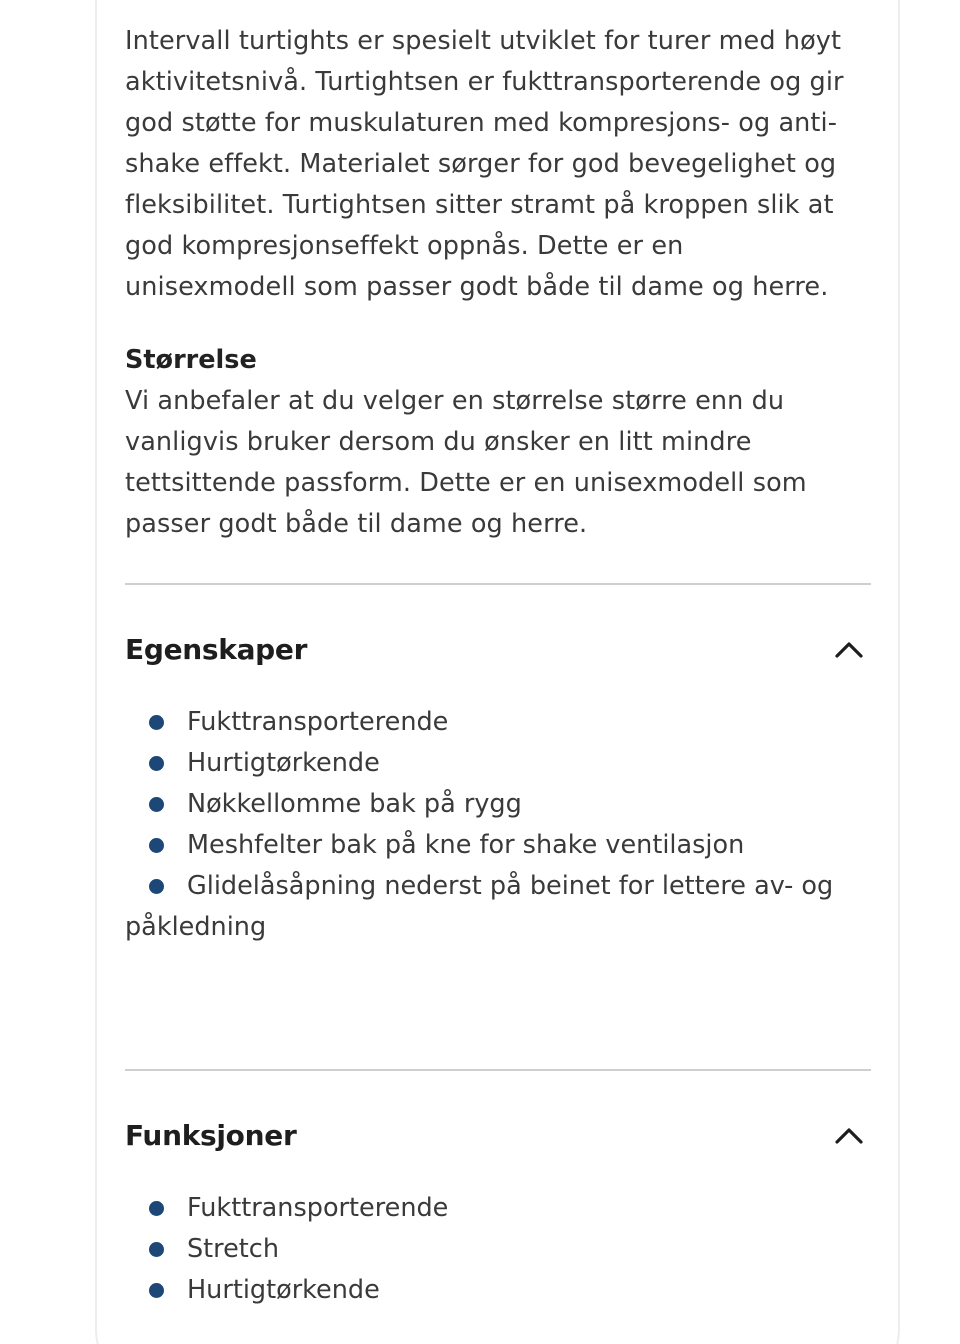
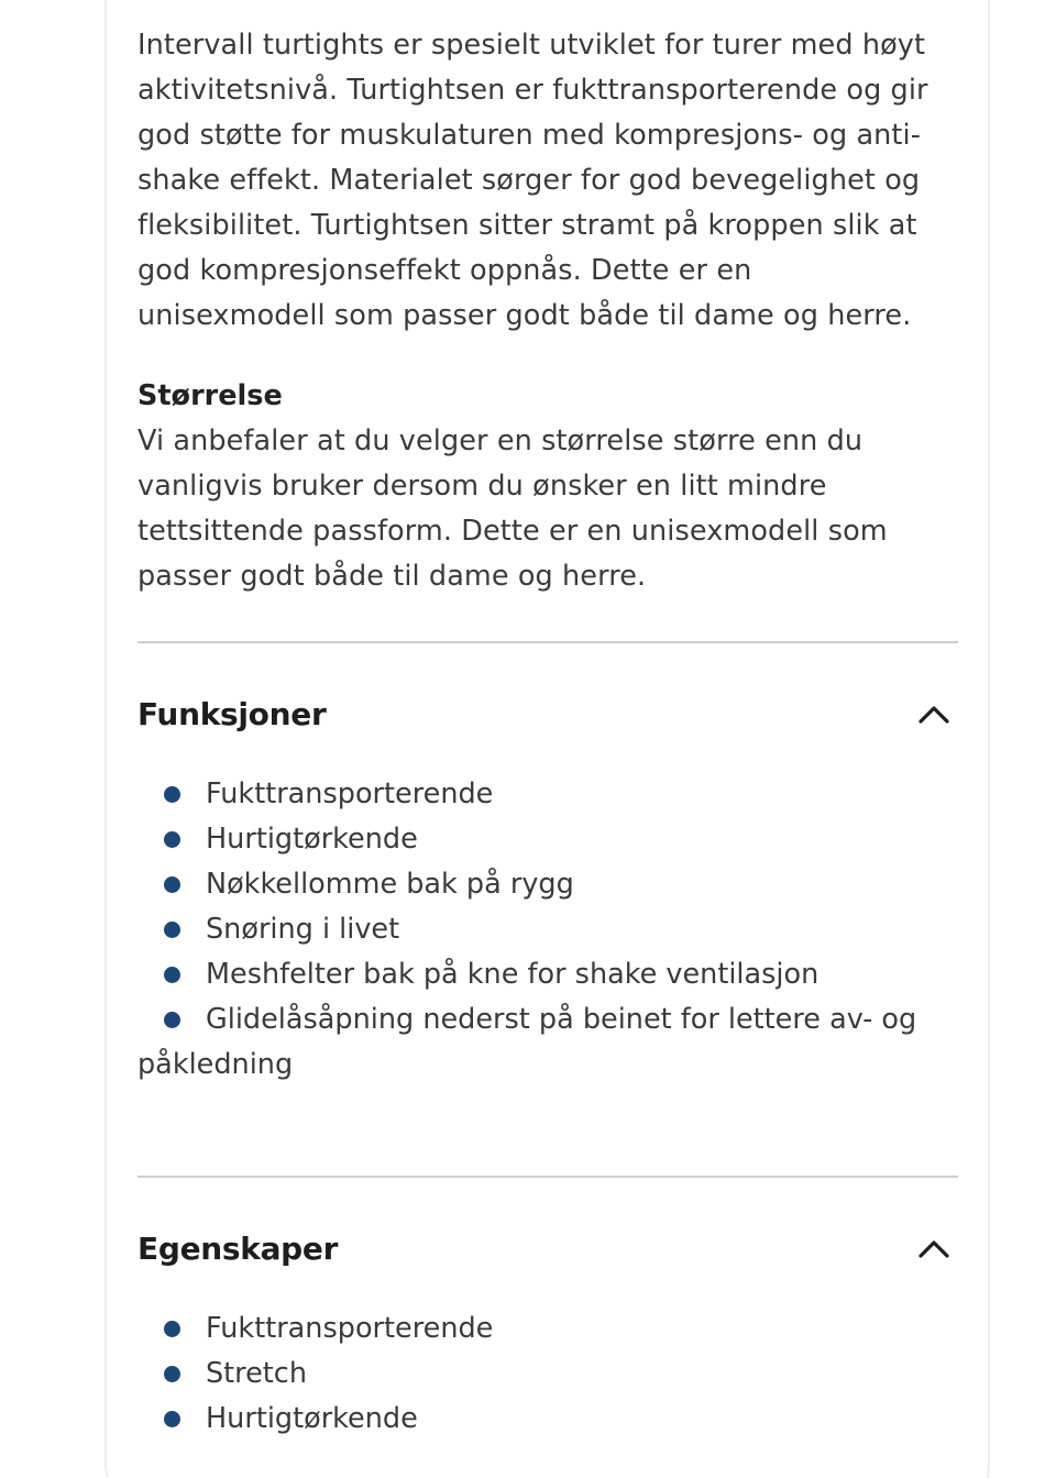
  Intervall turtights er spesielt utviklet for turer med høyt
  aktivitetsnivå. Turtightsen er fukttransporterende og gir
  god støtte for muskulaturen med kompresjons- og anti-
  shake effekt. Materialet sørger for god bevegelighet og
  fleksibilitet. Turtightsen sitter stramt på kroppen slik at
  god kompresjonseffekt oppnås. Dette er en
  unisexmodell som passer godt både til dame og herre.
  Størrelse
  Vi anbefaler at du velger en størrelse større enn du
  vanligvis bruker dersom du ønsker en litt mindre
  tettsittende passform. Dette er en unisexmodell som
  passer godt både til dame og herre.
- Egenskaper
+ Funksjoner
  Fukttransporterende
  Hurtigtørkende
  Nøkkellomme bak på rygg
+ Snøring i livet
  Meshfelter bak på kne for shake ventilasjon
  Glidelåsåpning nederst på beinet for lettere av- og påkledning
- Funksjoner
+ Egenskaper
  Fukttransporterende
  Stretch
  Hurtigtørkende
